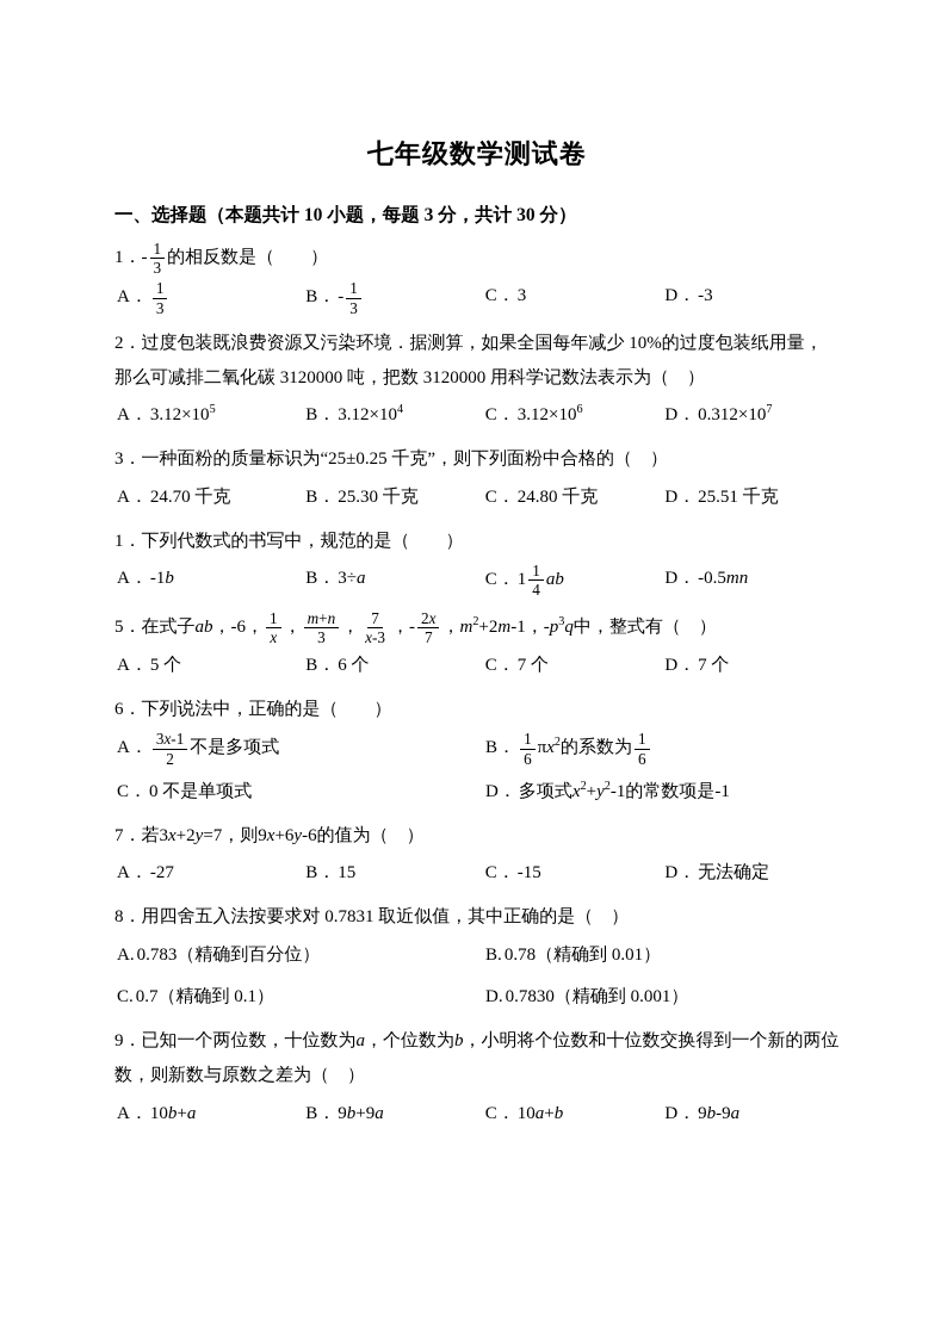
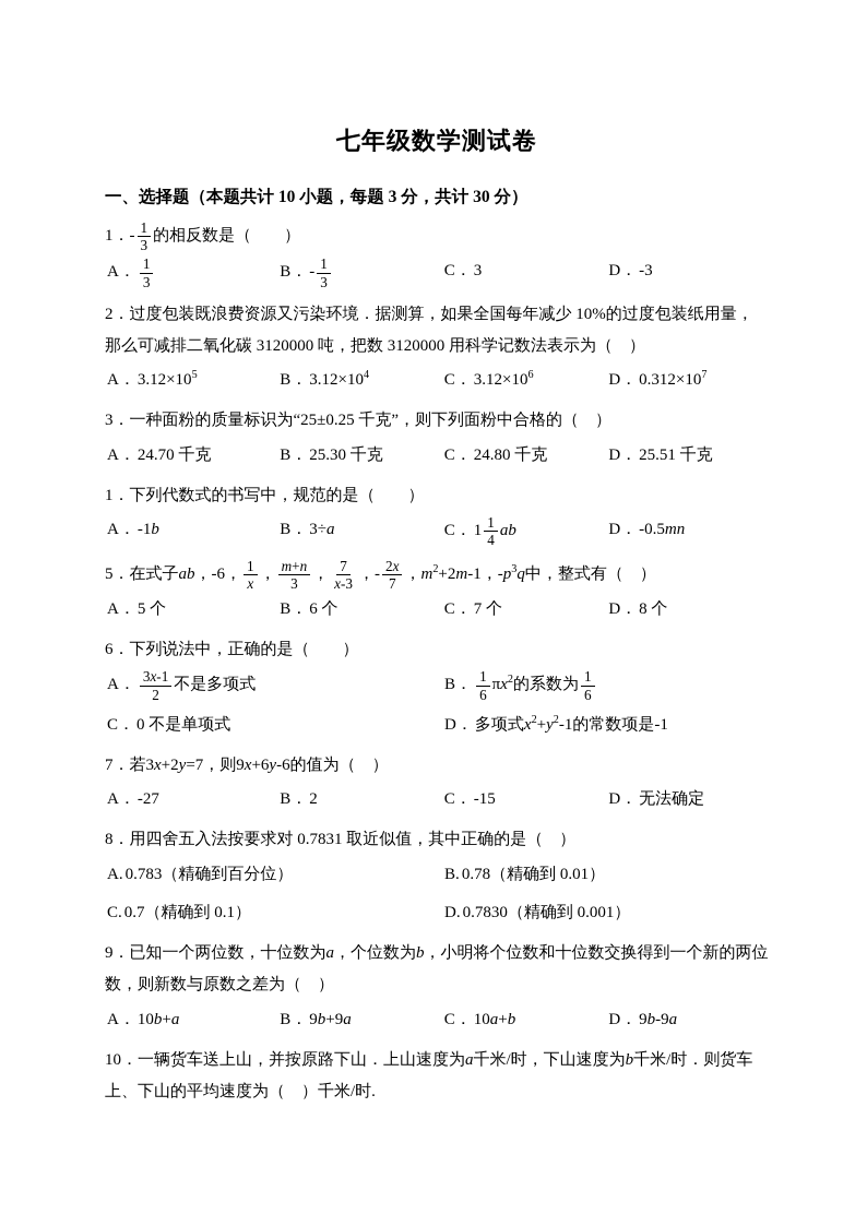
  七年级数学测试卷
  一、选择题（本题共计 10 小题，每题 3 分，共计 30 分）
  1．-
  1
  3
  的相反数是（ ）
  A．
  1
  3
  B． -
  1
  3
  C． 3
  D． -3
  2．过度包装既浪费资源又污染环境．据测算，如果全国每年减少 10%的过度包装纸用量，那么可减排二氧化碳 3120000 吨，把数 3120000 用科学记数法表示为（ ）
  A． 3.12×105
  B． 3.12×104
  C． 3.12×106
  D． 0.312×107
  3．一种面粉的质量标识为“25±0.25 千克”，则下列面粉中合格的（ ）
  A． 24.70 千克
  B． 25.30 千克
  C． 24.80 千克
  D． 25.51 千克
  1．下列代数式的书写中，规范的是（ ）
  A． -1b
  B． 3÷a
  C． 1
  1
  4
  ab
  D． -0.5mn
  5．在式子ab，-6，
  1
  x
  ，
  m+n
  3
  ，
  7
  x-3
  ，-
  2x
  7
  ，m2+2m-1，-p3q中，整式有（ ）
  A． 5 个
  B． 6 个
  C． 7 个
- D． 7 个
+ D． 8 个
  6．下列说法中，正确的是（ ）
  A．
  3x-1
  2
  不是多项式
  B．
  1
  6
  πx2的系数为
  1
  6
  C． 0 不是单项式
  D． 多项式x2+y2-1的常数项是-1
  7．若3x+2y=7，则9x+6y-6的值为（ ）
  A． -27
- B． 15
+ B． 2
  C． -15
  D． 无法确定
  8．用四舍五入法按要求对 0.7831 取近似值，其中正确的是（ ）
  A. 0.783（精确到百分位）
  B. 0.78（精确到 0.01）
  C. 0.7（精确到 0.1）
  D. 0.7830（精确到 0.001）
  9．已知一个两位数，十位数为a，个位数为b，小明将个位数和十位数交换得到一个新的两位数，则新数与原数之差为（ ）
  A． 10b+a
  B． 9b+9a
  C． 10a+b
  D． 9b-9a
+ 10．一辆货车送上山，并按原路下山．上山速度为a千米/时，下山速度为b千米/时．则货车上、下山的平均速度为（ ）千米/时.
